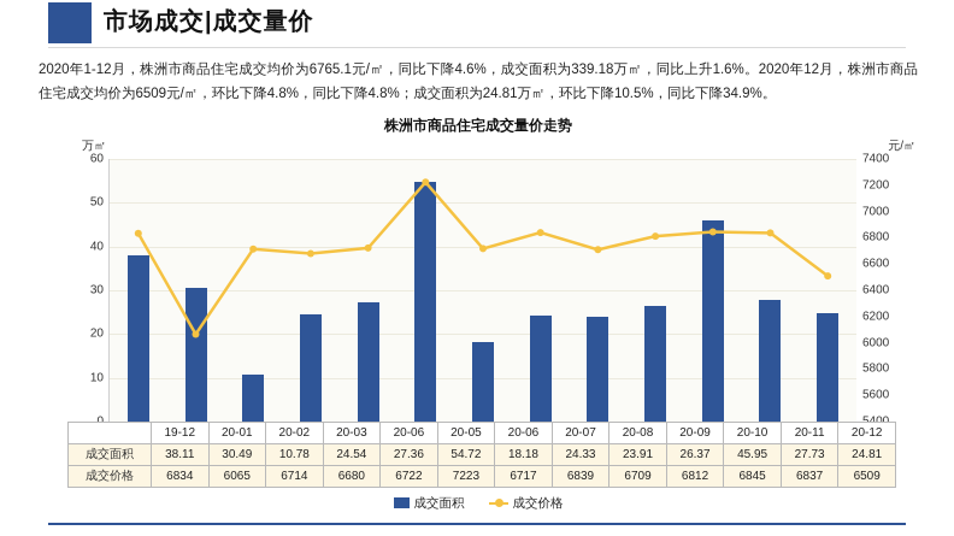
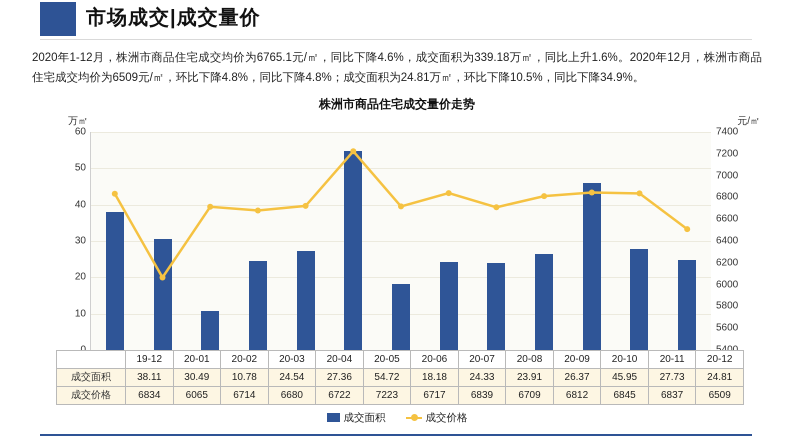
  市场成交|成交量价
  2020年1-12月，株洲市商品住宅成交均价为6765.1元/㎡，同比下降4.6%，成交面积为339.18万㎡，同比上升1.6%。2020年12月，株洲市商品住宅成交均价为6509元/㎡，环比下降4.8%，同比下降4.8%；成交面积为24.81万㎡，环比下降10.5%，同比下降34.9%。
  株洲市商品住宅成交量价走势
  万㎡
  元/㎡
  10
  20
  30
  40
  50
  60
  5600
  5800
  6000
  6200
  6400
  6600
  6800
  7000
  7200
  7400
- 	19-12	20-01	20-02	20-03	20-06	20-05	20-06	20-07	20-08	20-09	20-10	20-11	20-12
+ 	19-12	20-01	20-02	20-03	20-04	20-05	20-06	20-07	20-08	20-09	20-10	20-11	20-12
  成交面积	38.11	30.49	10.78	24.54	27.36	54.72	18.18	24.33	23.91	26.37	45.95	27.73	24.81
  成交价格	6834	6065	6714	6680	6722	7223	6717	6839	6709	6812	6845	6837	6509
  成交面积 成交价格
